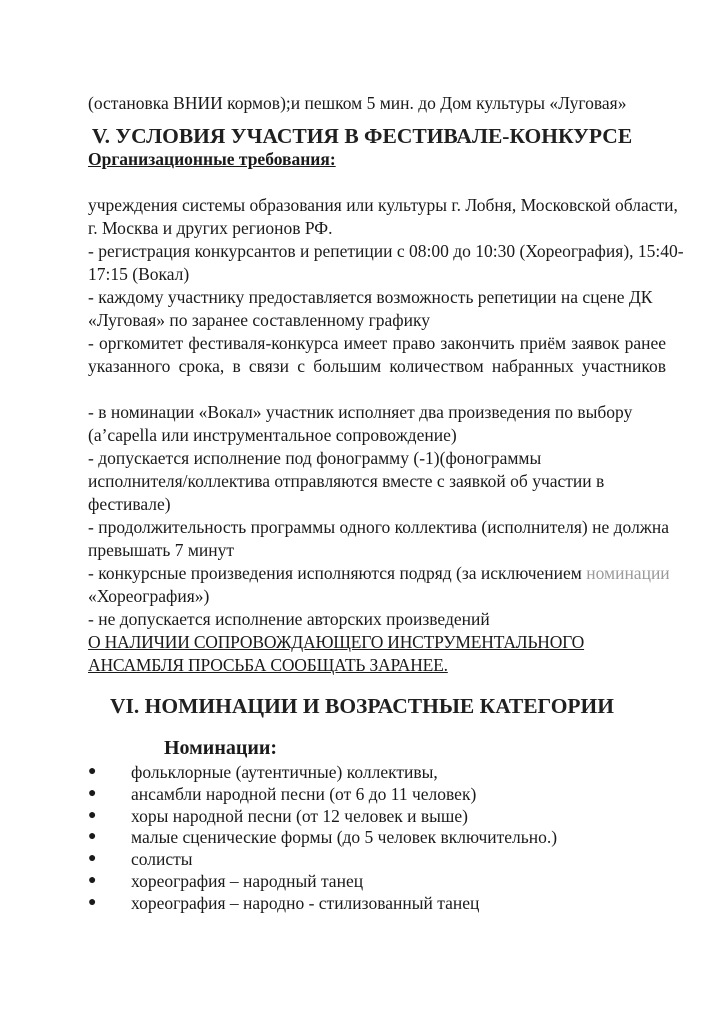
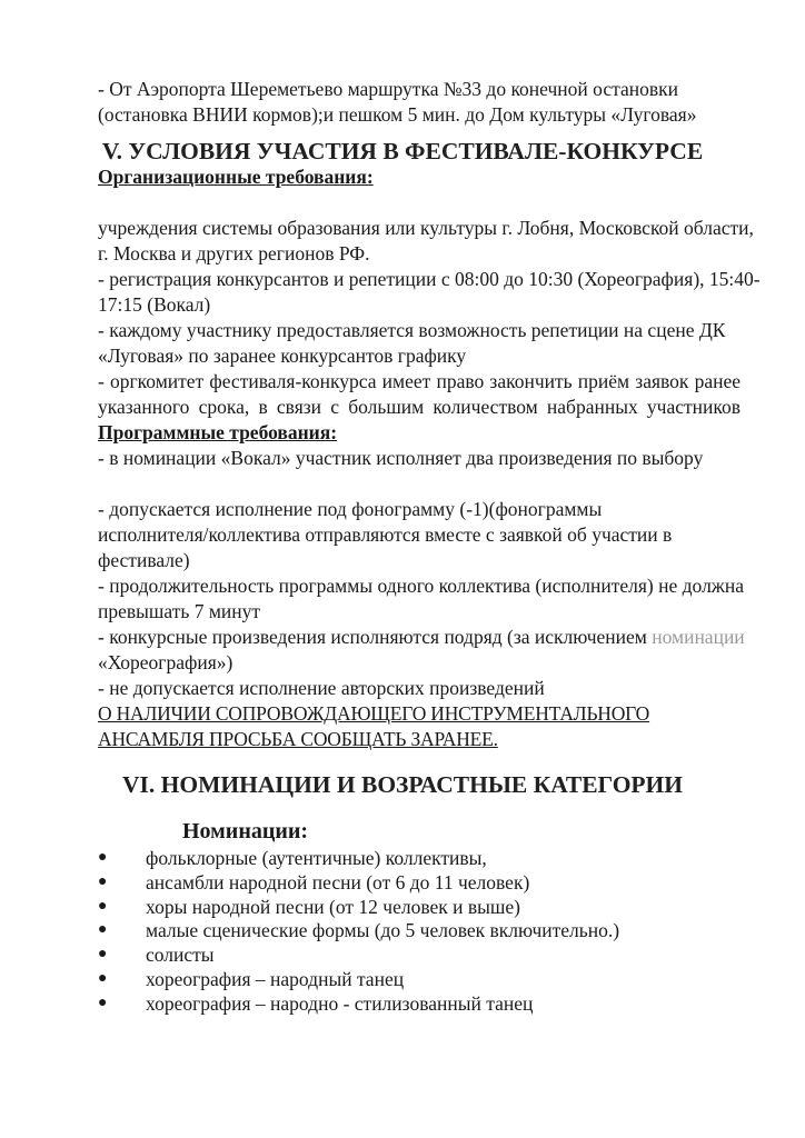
+ - От Аэропорта Шереметьево маршрутка №33 до конечной остановки
  (остановка ВНИИ кормов);и пешком 5 мин. до Дом культуры «Луговая»
  V. УСЛОВИЯ УЧАСТИЯ В ФЕСТИВАЛЕ-КОНКУРСЕ
  Организационные требования:
  учреждения системы образования или культуры г. Лобня, Московской области,
  г. Москва и других регионов РФ.
  - регистрация конкурсантов и репетиции с 08:00 до 10:30 (Хореография), 15:40-
  17:15 (Вокал)
  - каждому участнику предоставляется возможность репетиции на сцене ДК
- «Луговая» по заранее составленному графику
+ «Луговая» по заранее конкурсантов графику
  - оргкомитет фестиваля-конкурса имеет право закончить приём заявок ранее
  указанного срока, в связи с большим количеством набранных участников
+ Программные требования:
  - в номинации «Вокал» участник исполняет два произведения по выбору
- (а’capella или инструментальное сопровождение)
  - допускается исполнение под фонограмму (-1)(фонограммы
  исполнителя/коллектива отправляются вместе с заявкой об участии в
  фестивале)
  - продолжительность программы одного коллектива (исполнителя) не должна
  превышать 7 минут
  - конкурсные произведения исполняются подряд (за исключением номинации
  «Хореография»)
  - не допускается исполнение авторских произведений
  О НАЛИЧИИ СОПРОВОЖДАЮЩЕГО ИНСТРУМЕНТАЛЬНОГО
  АНСАМБЛЯ ПРОСЬБА СООБЩАТЬ ЗАРАНЕЕ.
  VI. НОМИНАЦИИ И ВОЗРАСТНЫЕ КАТЕГОРИИ
  Номинации:
  ●
  фольклорные (аутентичные) коллективы,
  ●
  ансамбли народной песни (от 6 до 11 человек)
  ●
  хоры народной песни (от 12 человек и выше)
  ●
  малые сценические формы (до 5 человек включительно.)
  ●
  солисты
  ●
  хореография – народный танец
  ●
  хореография – народно - стилизованный танец
